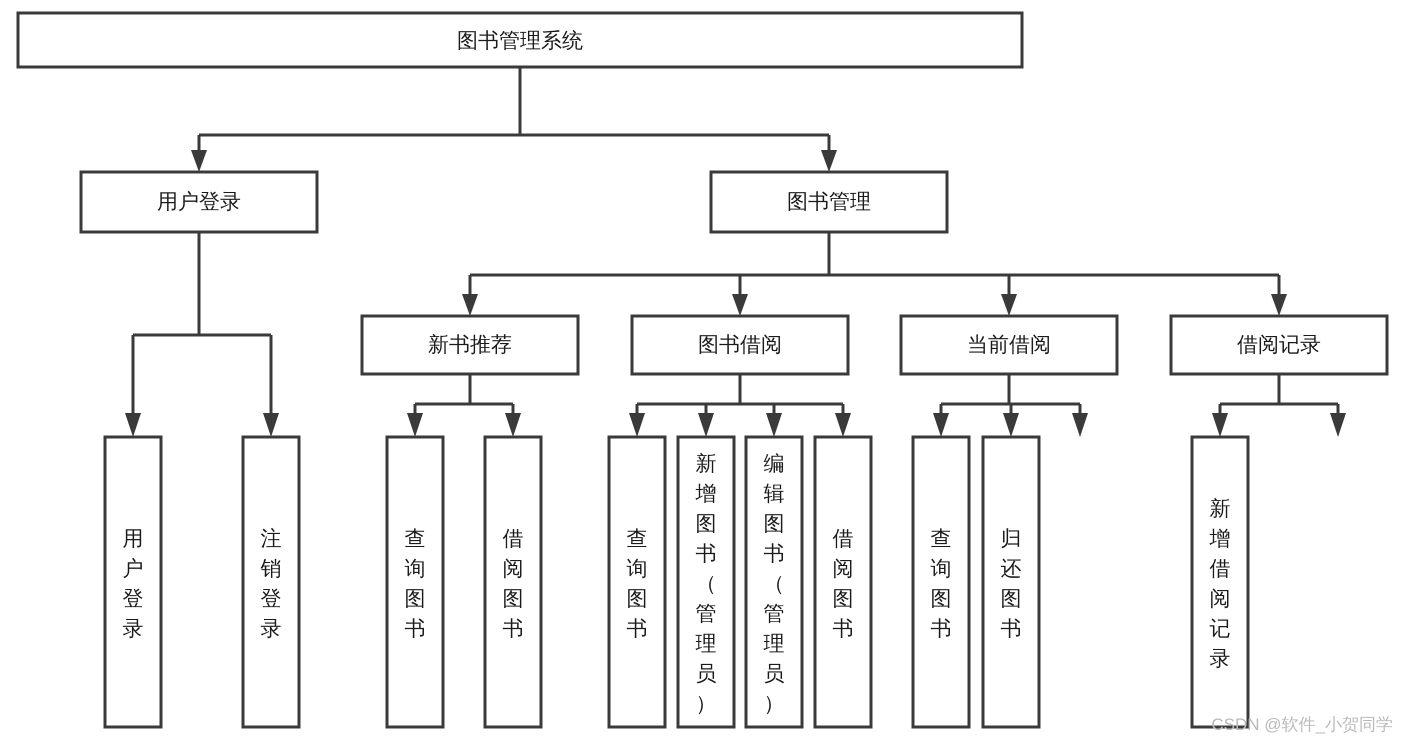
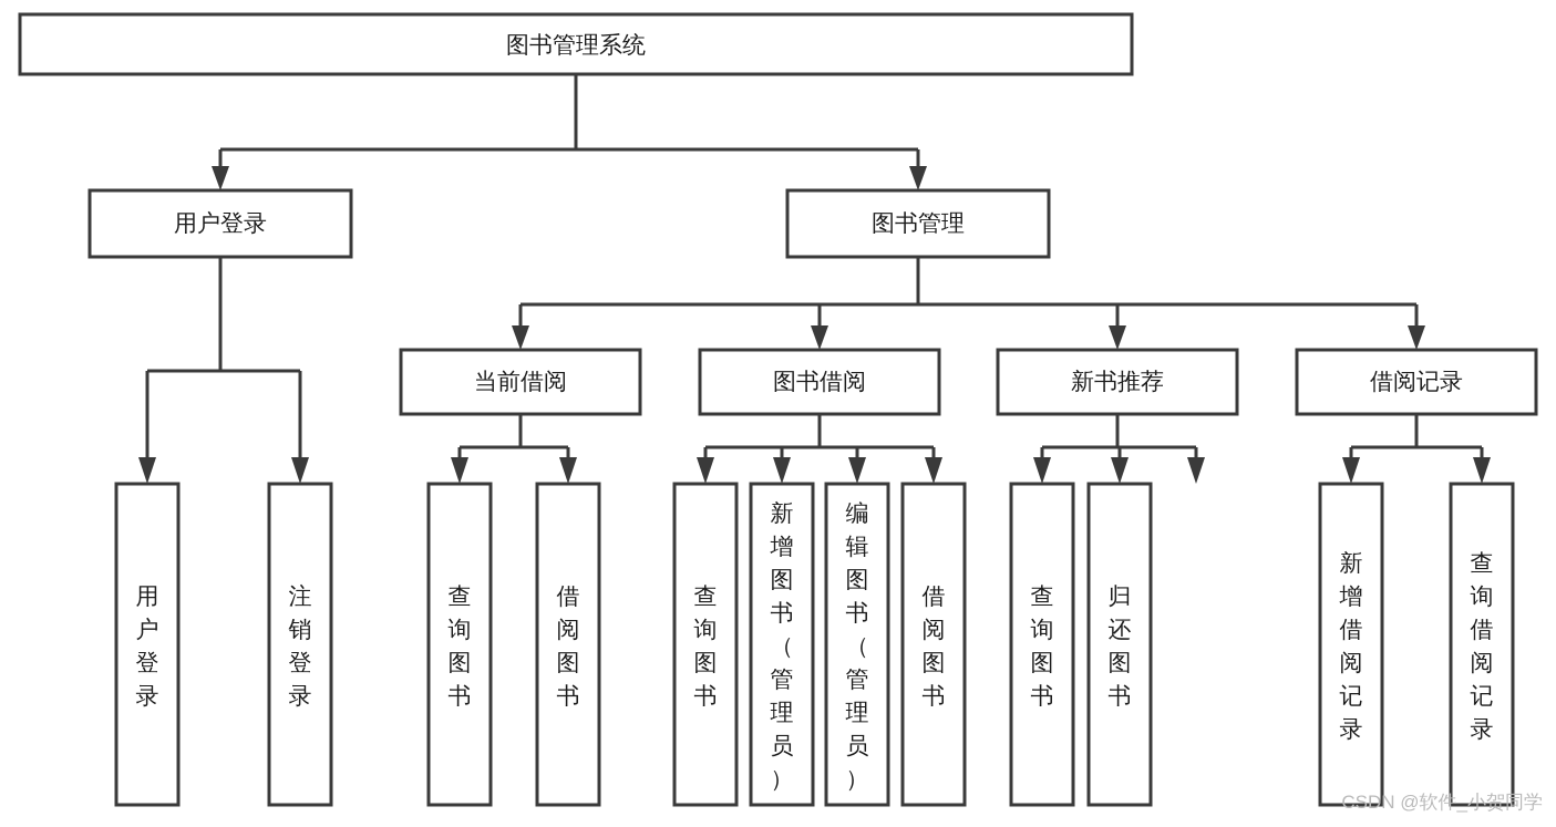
  图书管理系统
  用户登录
  图书管理
- 新书推荐
+ 当前借阅
  图书借阅
- 当前借阅
+ 新书推荐
  借阅记录
  用户登录
  注销登录
  查询图书
  借阅图书
  查询图书
  新增图书（管理员）
  编辑图书（管理员）
  借阅图书
  查询图书
  归还图书
  新增借阅记录
+ 查询借阅记录
  CSDN @软件_小贺同学
